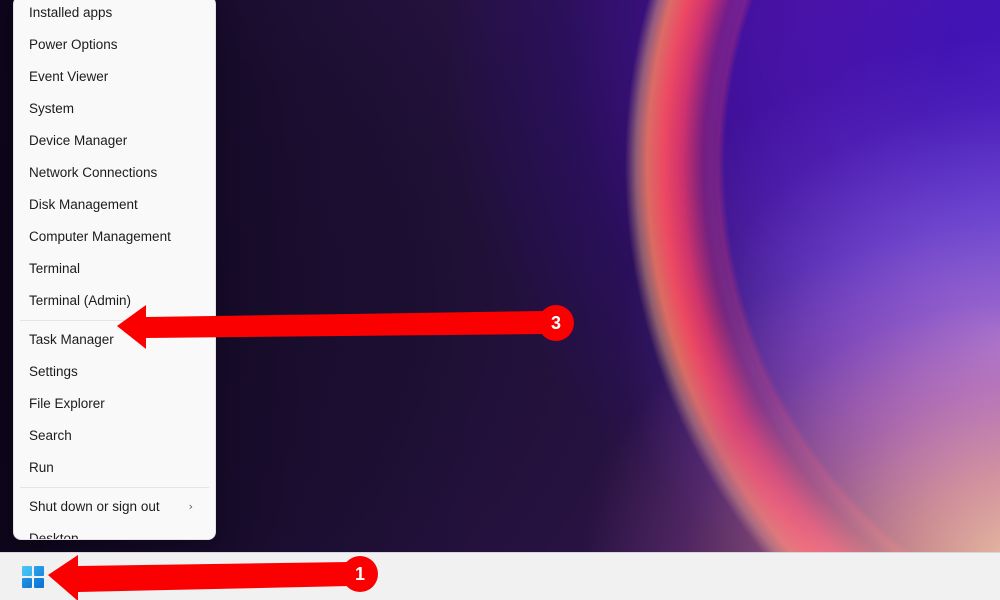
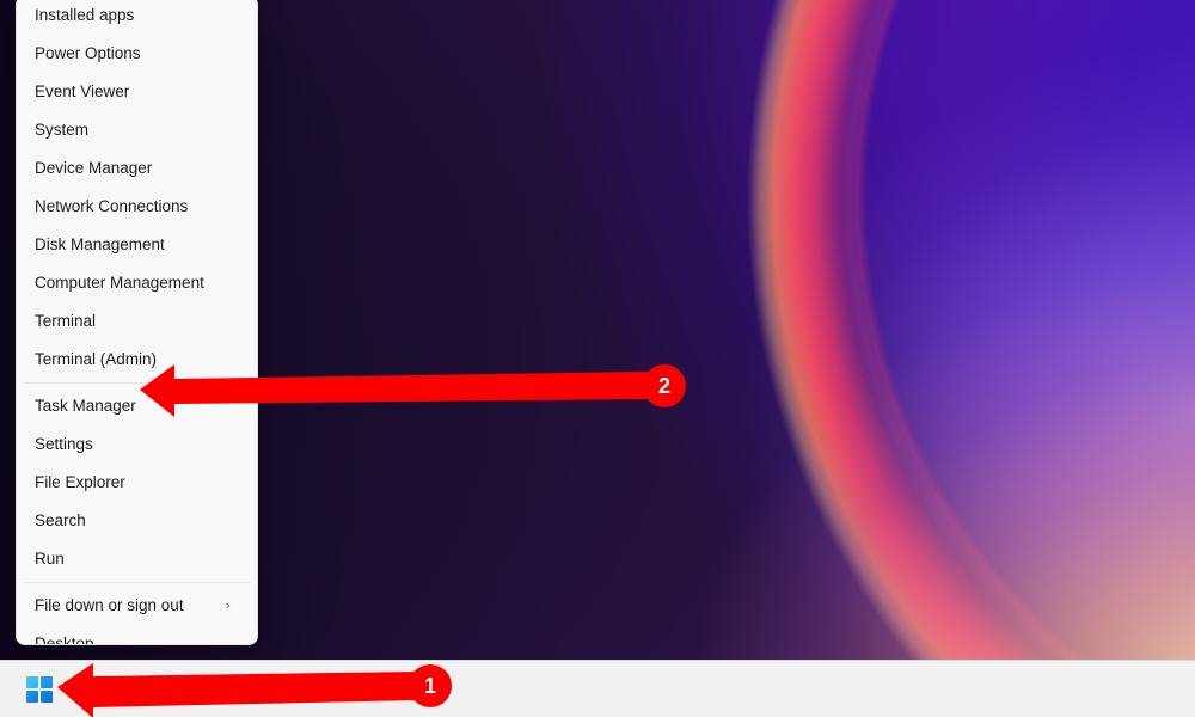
  Installed apps
  Power Options
  Event Viewer
  System
  Device Manager
  Network Connections
  Disk Management
  Computer Management
  Terminal
  Terminal (Admin)
  Task Manager
  Settings
  File Explorer
  Search
  Run
- Shut down or sign out
+ File down or sign out
  ›
  Desktop
  1
- 3
+ 2
